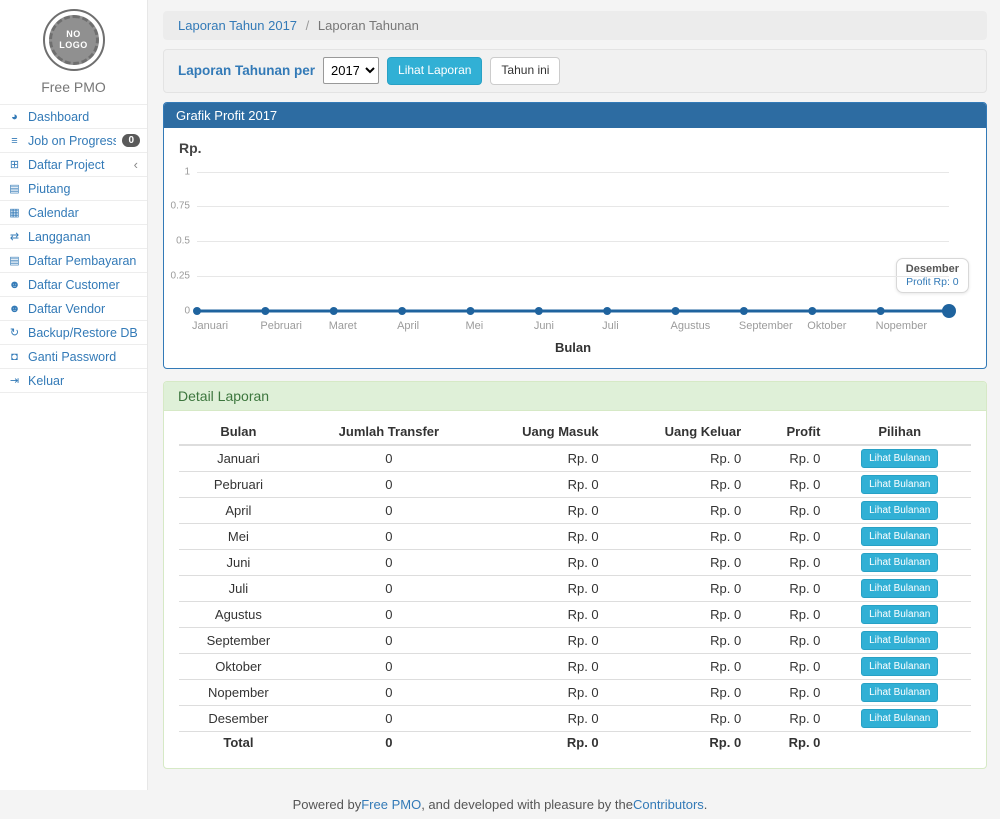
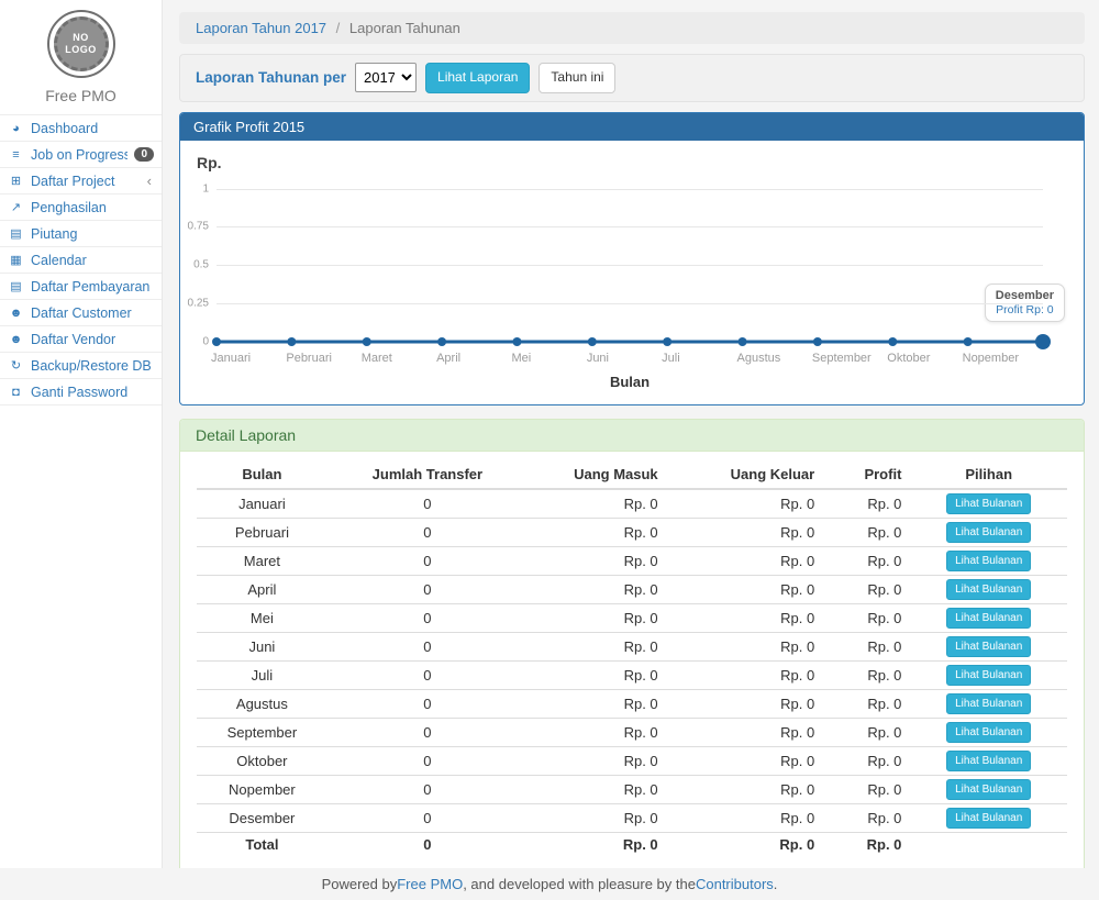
  NO
  LOGO
  Free PMO
  ◕
  Dashboard
  ≡
  Job on Progress
  0
  ⊞
  Daftar Project
  ‹
+ ↗
+ Penghasilan
  ▤
  Piutang
  ▦
  Calendar
- ⇄
- Langganan
  ▤
  Daftar Pembayaran
  ☻
  Daftar Customer
  ☻
  Daftar Vendor
  ↻
  Backup/Restore DB
  ◘
  Ganti Password
- ⇥
- Keluar
  Laporan Tahun 2017 / Laporan Tahunan
  Laporan Tahunan per
  2017
  Lihat Laporan
  Tahun ini
- Grafik Profit 2017
+ Grafik Profit 2015
  Rp.
  Bulan
  Desember
  Profit Rp: 0
  0
  0.25
  0.5
  0.75
  1
  Januari
  Pebruari
  Maret
  April
  Mei
  Juni
  Juli
  Agustus
  September
  Oktober
  Nopember
  Detail Laporan
  Bulan	Jumlah Transfer	Uang Masuk	Uang Keluar	Profit	Pilihan
  Januari	0	Rp. 0	Rp. 0	Rp. 0	Lihat Bulanan
  Pebruari	0	Rp. 0	Rp. 0	Rp. 0	Lihat Bulanan
+ Maret	0	Rp. 0	Rp. 0	Rp. 0	Lihat Bulanan
  April	0	Rp. 0	Rp. 0	Rp. 0	Lihat Bulanan
  Mei	0	Rp. 0	Rp. 0	Rp. 0	Lihat Bulanan
  Juni	0	Rp. 0	Rp. 0	Rp. 0	Lihat Bulanan
  Juli	0	Rp. 0	Rp. 0	Rp. 0	Lihat Bulanan
  Agustus	0	Rp. 0	Rp. 0	Rp. 0	Lihat Bulanan
  September	0	Rp. 0	Rp. 0	Rp. 0	Lihat Bulanan
  Oktober	0	Rp. 0	Rp. 0	Rp. 0	Lihat Bulanan
  Nopember	0	Rp. 0	Rp. 0	Rp. 0	Lihat Bulanan
  Desember	0	Rp. 0	Rp. 0	Rp. 0	Lihat Bulanan
  Total	0	Rp. 0	Rp. 0	Rp. 0
  Powered by
  Free PMO
  , and developed with pleasure by the
  Contributors
  .
